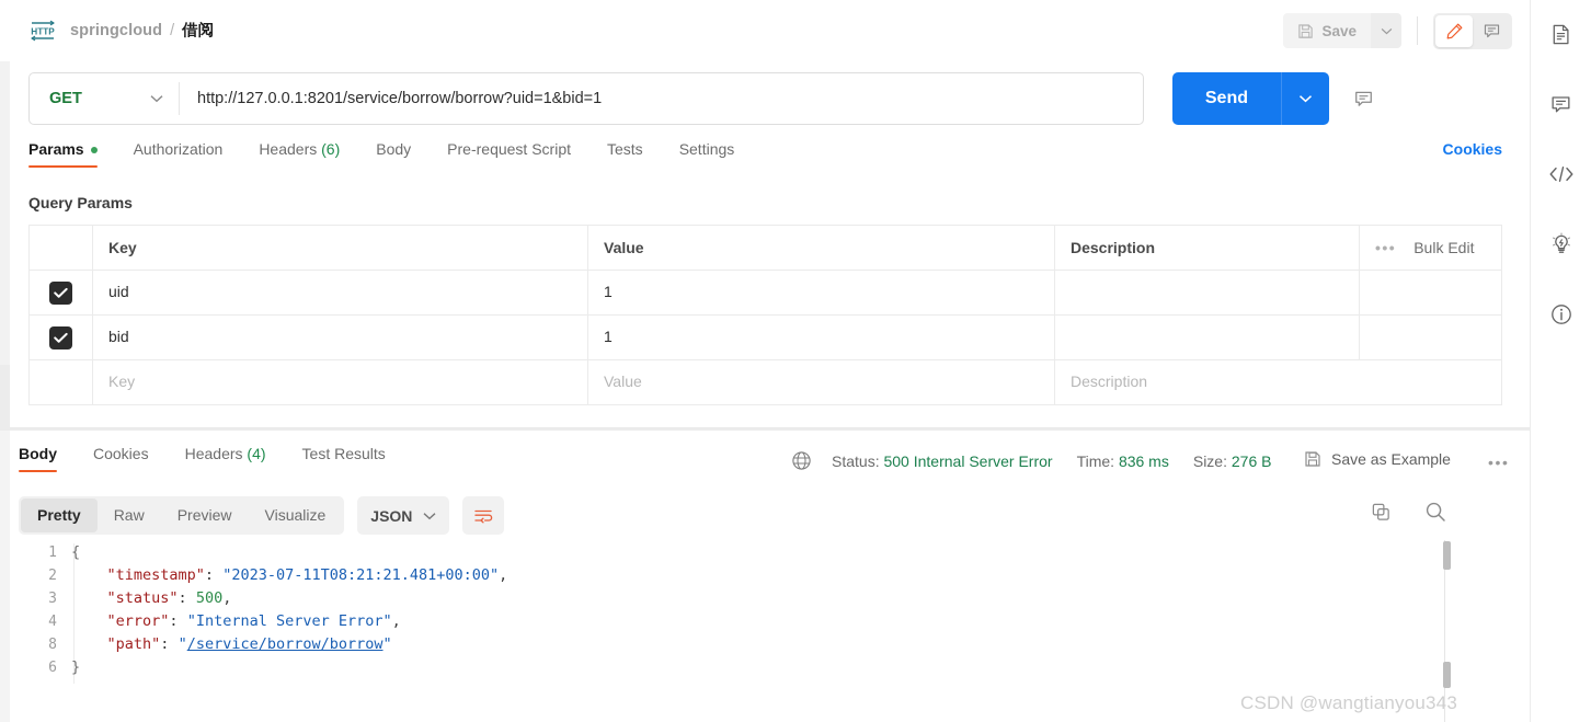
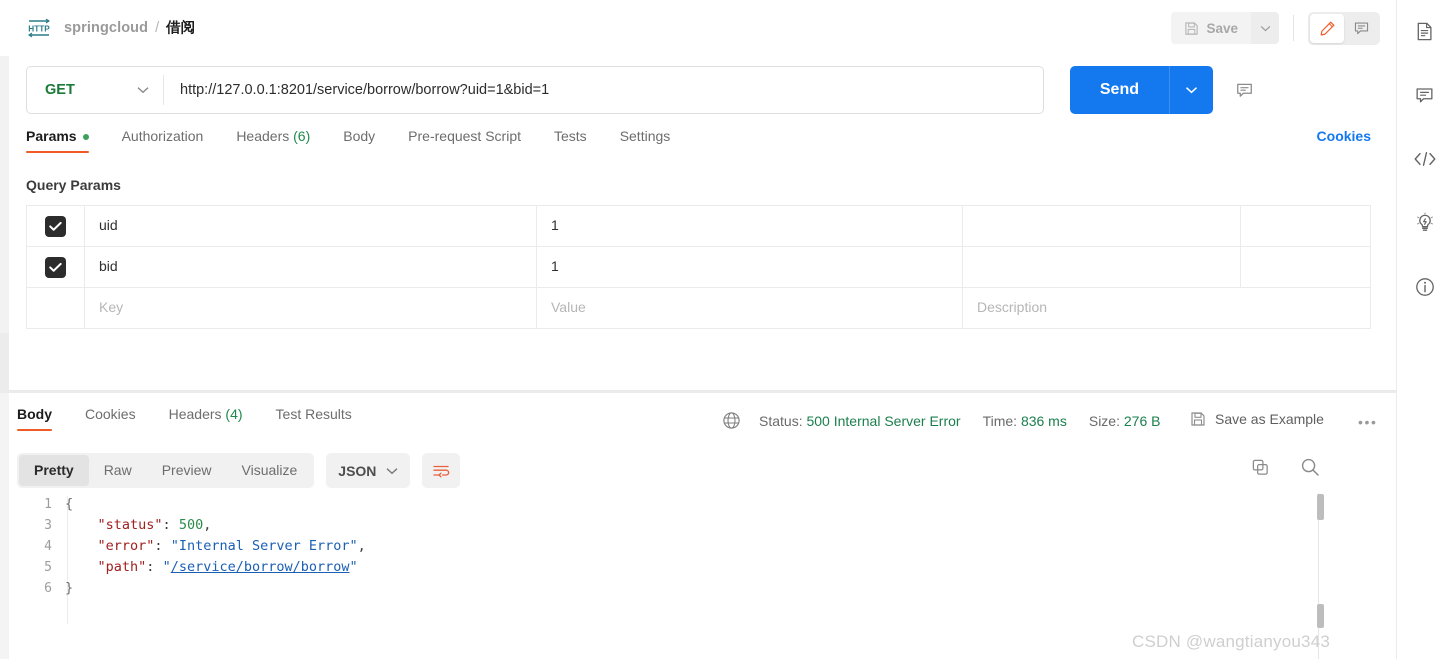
  HTTP
  springcloud
  /
  借阅
  Save
  GET
  http://127.0.0.1:8201/service/borrow/borrow?uid=1&bid=1
  Send
  Params
  Authorization
  Headers (6)
  Body
  Pre-request Script
  Tests
  Settings
  Cookies
  Query Params
- 	Key	Value	Description	••• Bulk Edit
  	uid	1
  	bid	1
  	Key	Value	Description
  Body
  Cookies
  Headers (4)
  Test Results
  Status: 500 Internal Server Error
  Time: 836 ms
  Size: 276 B
  Save as Example
  •••
  Pretty
  Raw
  Preview
  Visualize
  JSON
  1
  {
- 2
- "timestamp": "2023-07-11T08:21:21.481+00:00",
  3
  "status": 500,
  4
  "error": "Internal Server Error",
- 8
+ 5
  "path": "/service/borrow/borrow"
  6
  }
  CSDN @wangtianyou343
